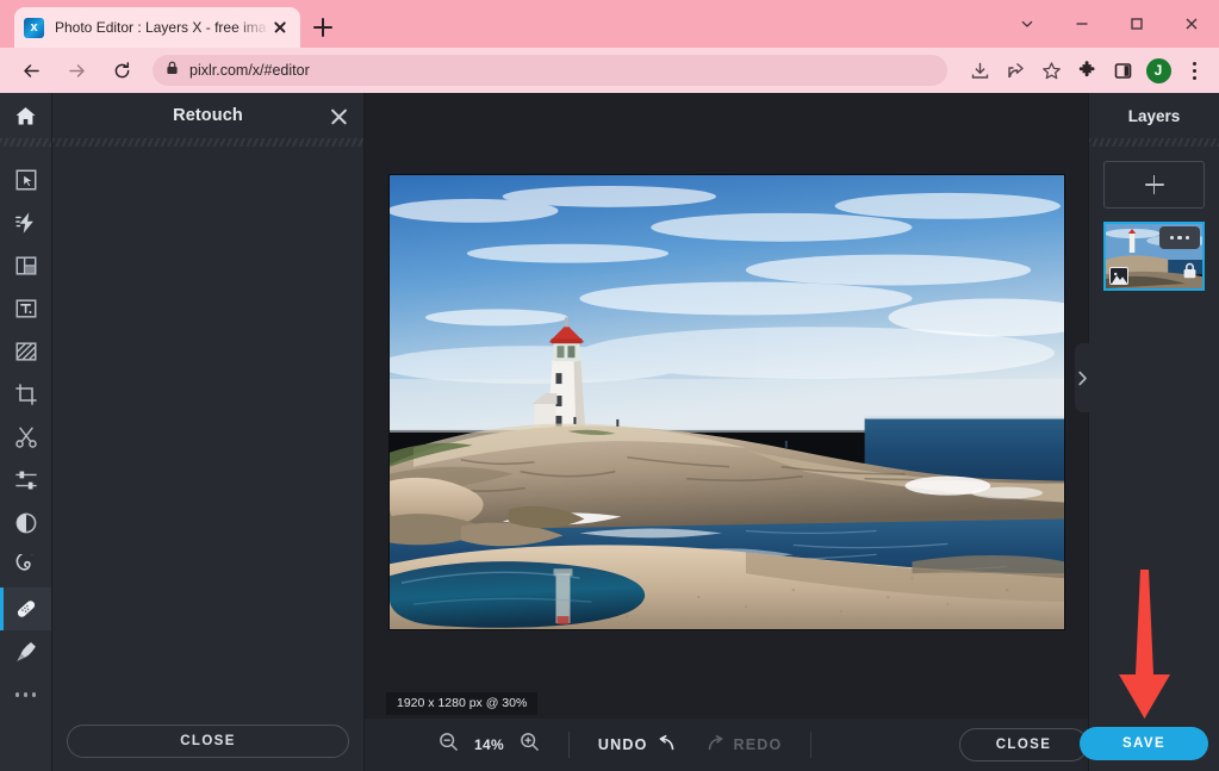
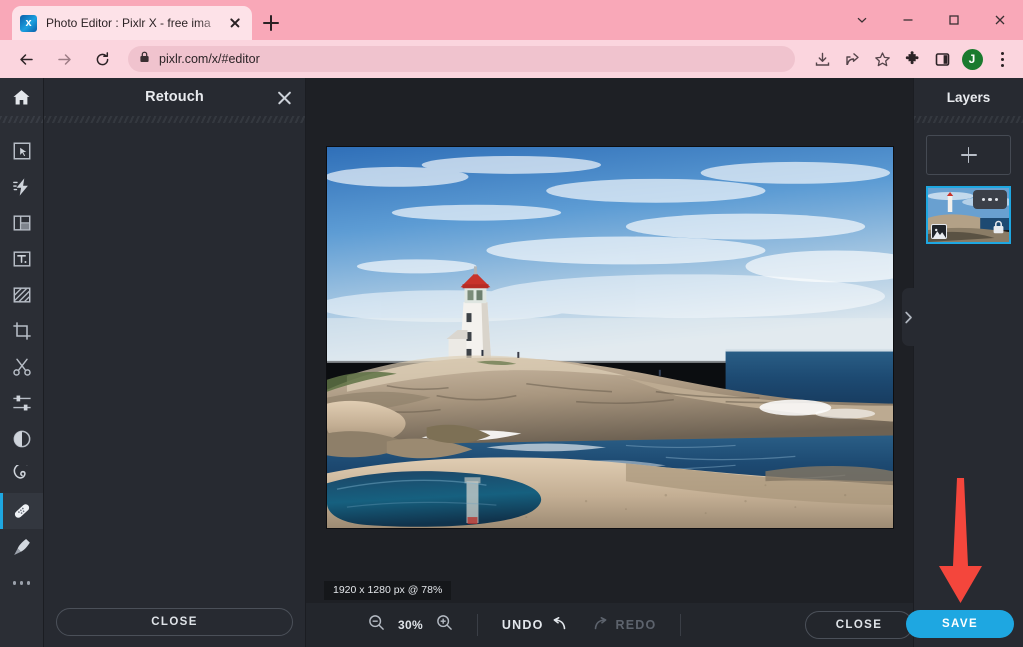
  x
- Photo Editor : Layers X - free ima
+ Photo Editor : Pixlr X - free ima
  pixlr.com/x/#editor
  J
  Retouch
  CLOSE
- 1920 x 1280 px @ 30%
+ 1920 x 1280 px @ 78%
- 14%
+ 30%
  UNDO
  REDO
  CLOSE
  Layers
  SAVE
